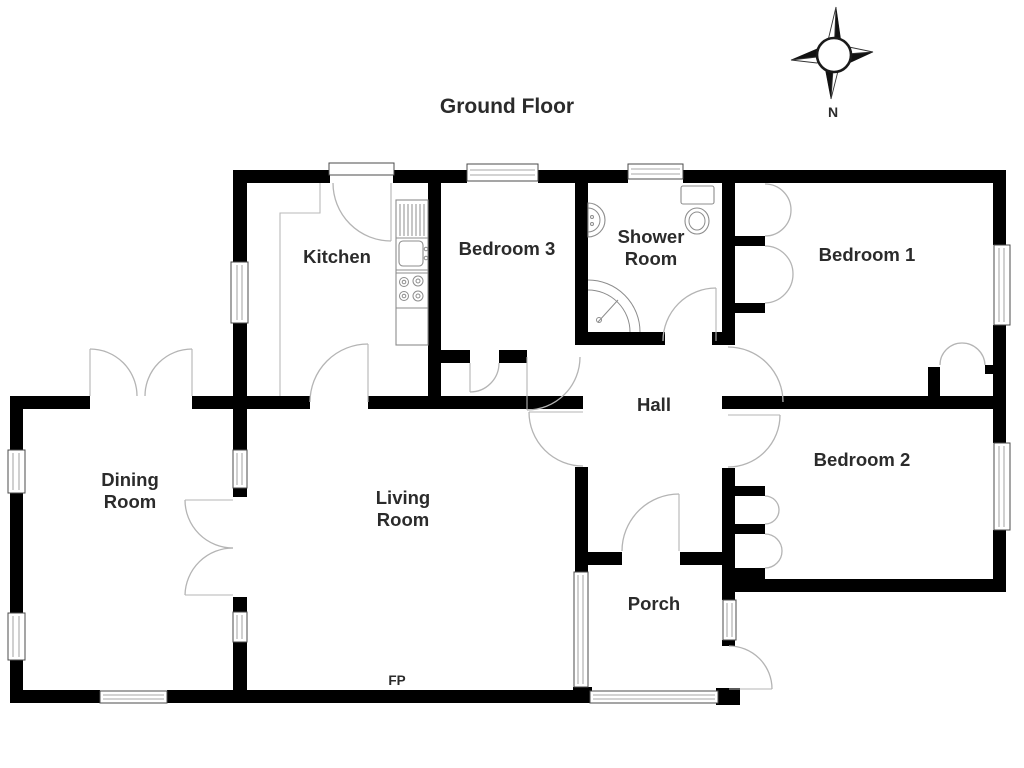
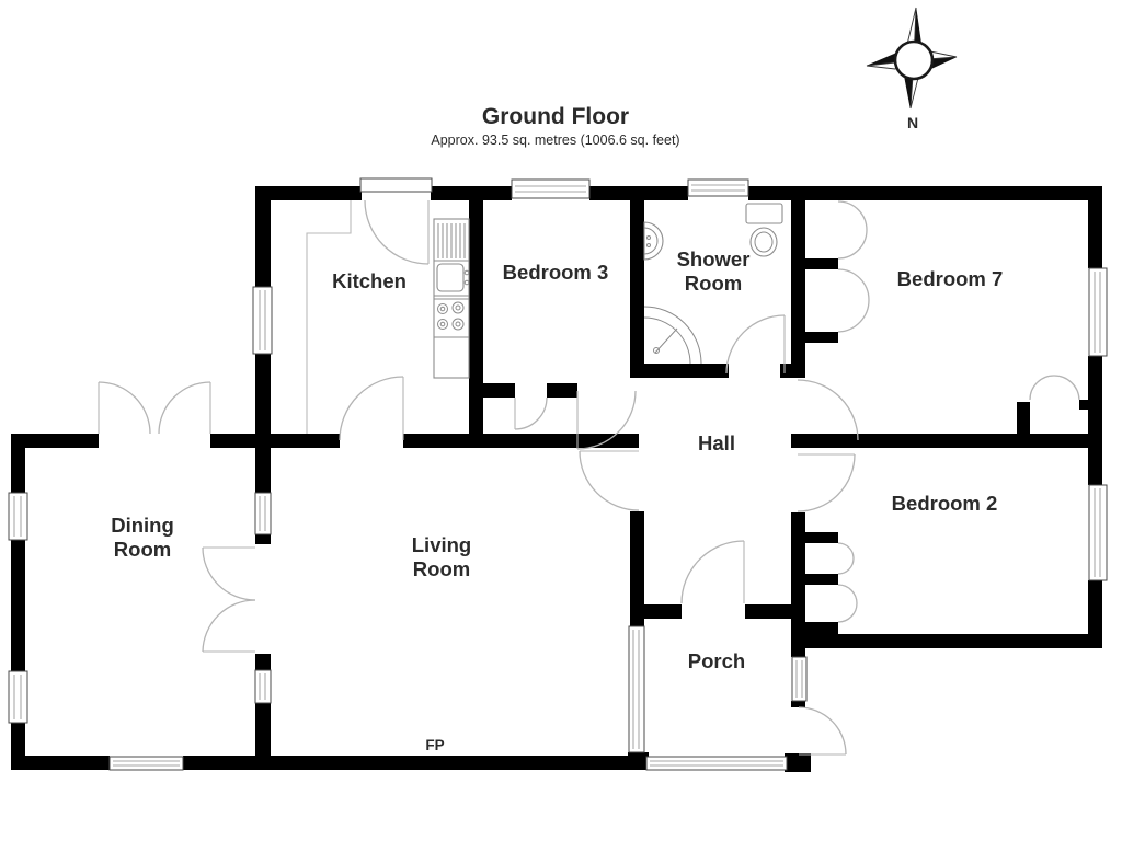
  N
  Ground Floor
+ Approx. 93.5 sq. metres (1006.6 sq. feet)
  Kitchen
  Bedroom 3
  Shower
  Room
- Bedroom 1
+ Bedroom 7
  Dining
  Room
  Living
  Room
  Hall
  Bedroom 2
  Porch
  FP
